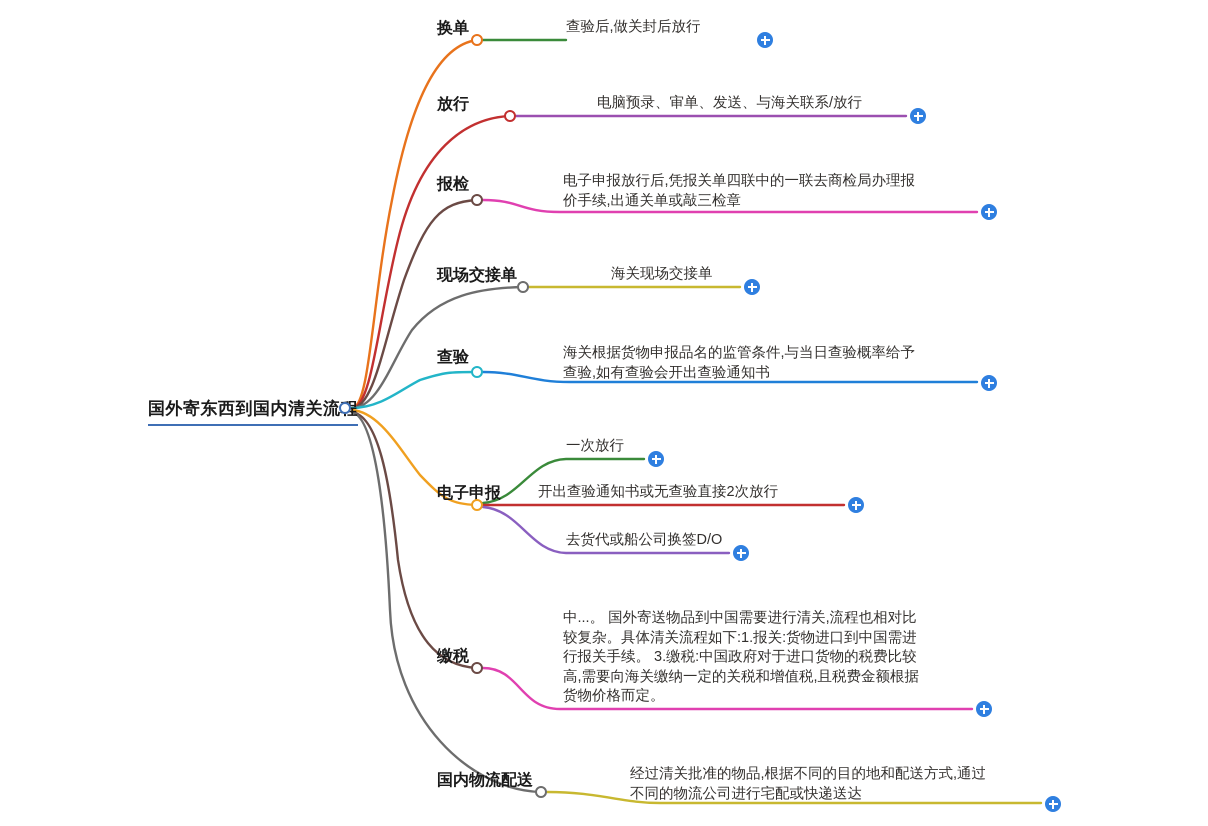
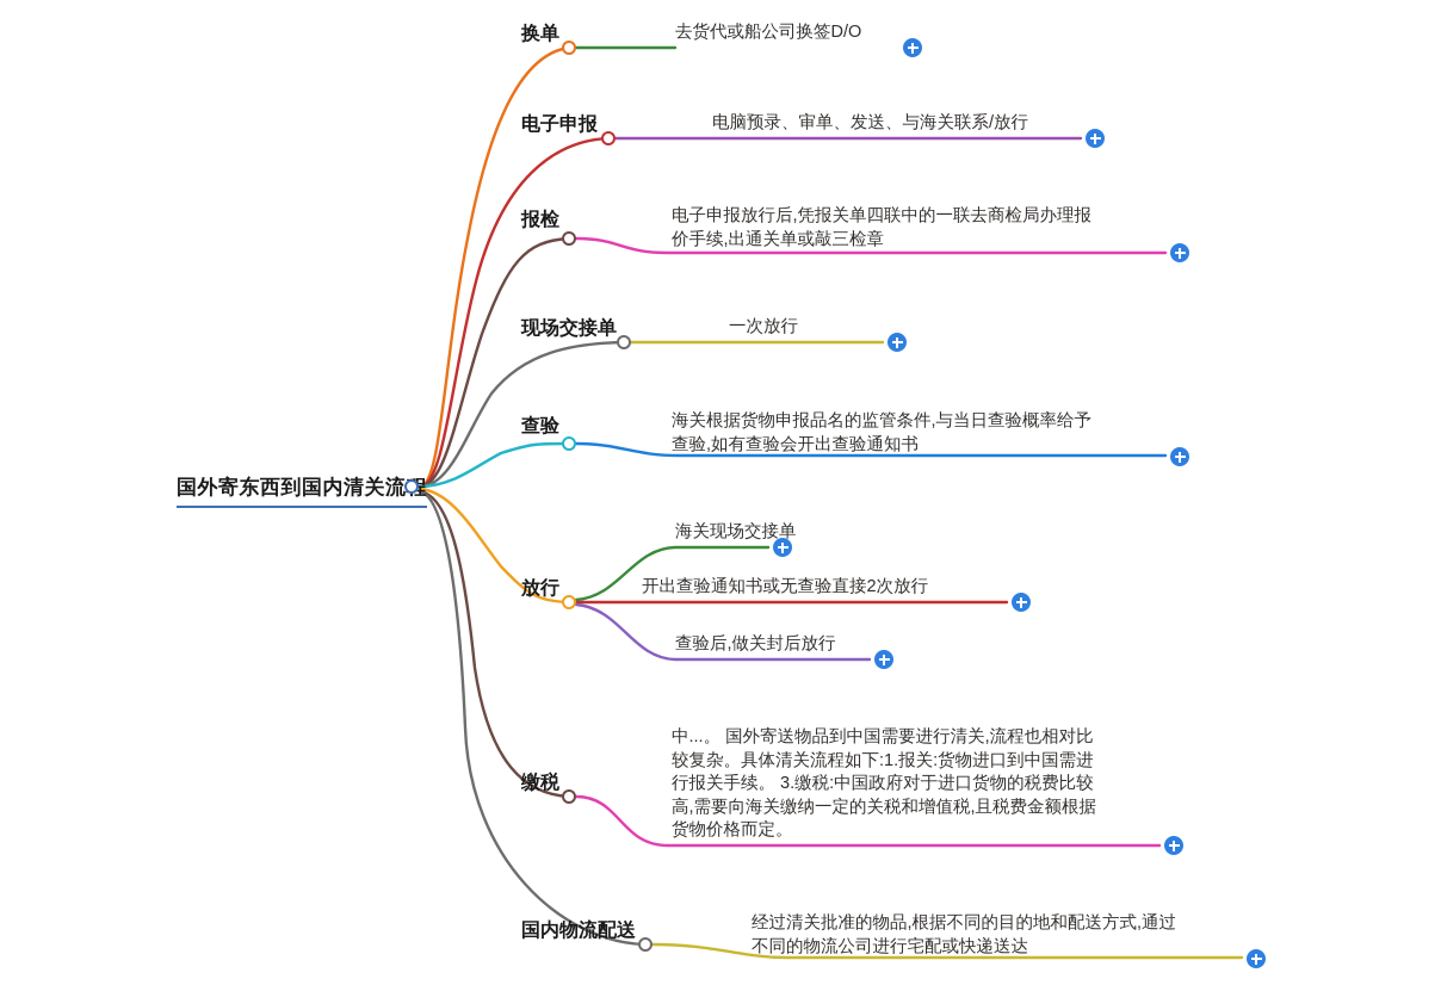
  国外寄东西到国内清关流
  换单
- 查验后,做关封后放行
+ 去货代或船公司换签D/O
- 放行
+ 电子申报
  电脑预录、审单、发送、与海关联系/放行
  报检
  电子申报放行后,凭报关单四联中的一联去商检局办理报
  价手续,出通关单或敲三检章
  现场交接单
- 海关现场交接单
+ 一次放行
  查验
  海关根据货物申报品名的监管条件,与当日查验概率给予
  查验,如有查验会开出查验通知书
- 电子申报
+ 放行
- 一次放行
+ 海关现场交接单
  开出查验通知书或无查验直接2次放行
- 去货代或船公司换签D/O
+ 查验后,做关封后放行
  缴税
  中...。 国外寄送物品到中国需要进行清关,流程也相对比
  较复杂。具体清关流程如下:1.报关:货物进口到中国需进
  行报关手续。 3.缴税:中国政府对于进口货物的税费比较
  高,需要向海关缴纳一定的关税和增值税,且税费金额根据
  货物价格而定。
  国内物流配送
  经过清关批准的物品,根据不同的目的地和配送方式,通过
  不同的物流公司进行宅配或快递送达
